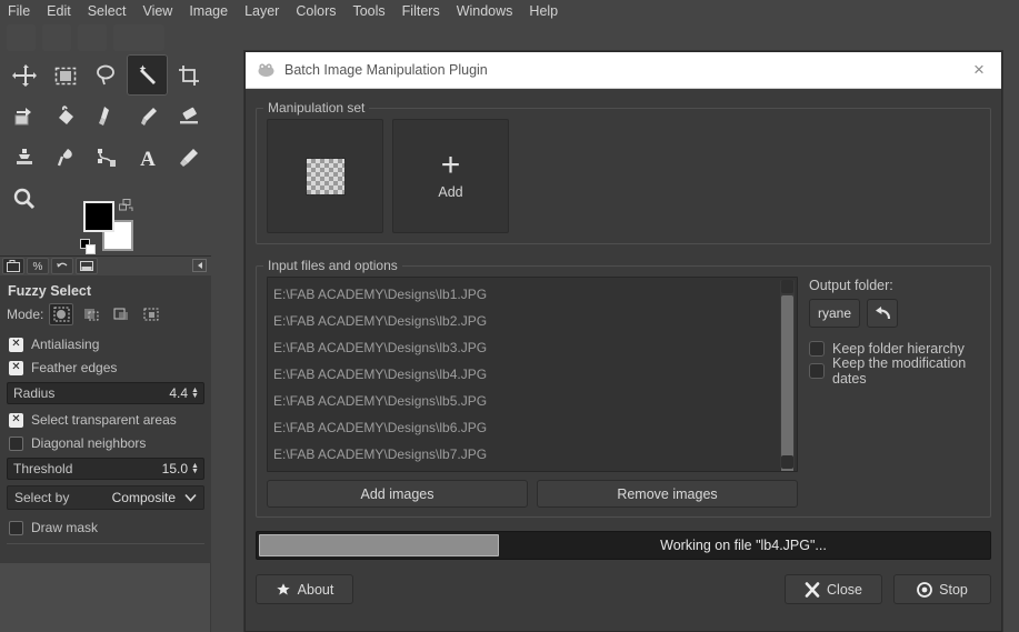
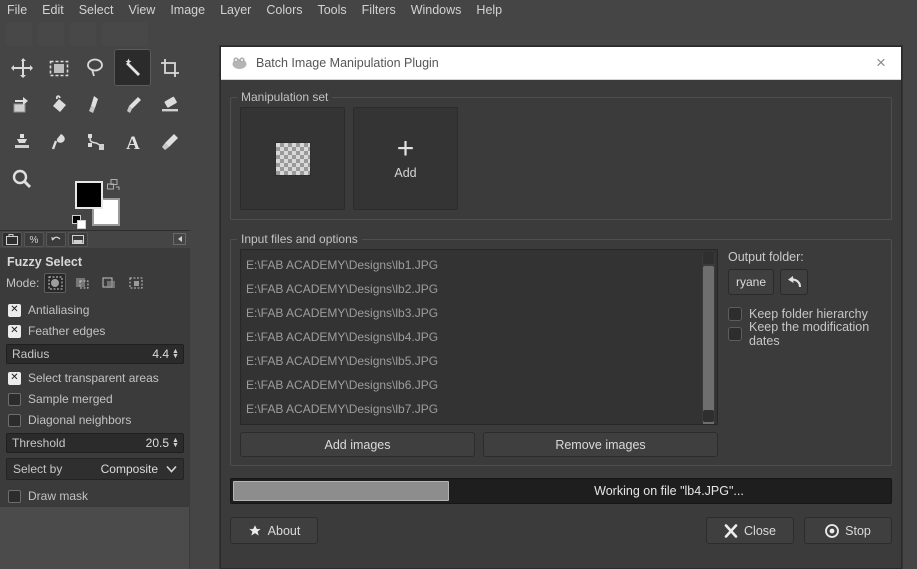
  File
  Edit
  Select
  View
  Image
  Layer
  Colors
  Tools
  Filters
  Windows
  Help
  A
  %
  Fuzzy Select
  Mode:
  ✕
  Antialiasing
  ✕
  Feather edges
  Radius
  4.4
  ✕
  Select transparent areas
+ Sample merged
  Diagonal neighbors
  Threshold
- 15.0
+ 20.5
  Select by
  Composite
  Draw mask
  Batch Image Manipulation Plugin
  ×
  Manipulation set
  +
  Add
  Input files and options
  E:\FAB ACADEMY\Designs\lb1.JPG
  E:\FAB ACADEMY\Designs\lb2.JPG
  E:\FAB ACADEMY\Designs\lb3.JPG
  E:\FAB ACADEMY\Designs\lb4.JPG
  E:\FAB ACADEMY\Designs\lb5.JPG
  E:\FAB ACADEMY\Designs\lb6.JPG
  E:\FAB ACADEMY\Designs\lb7.JPG
  Add images
  Remove images
  Output folder:
  ryane
  Keep folder hierarchy
  Keep the modification dates
  Working on file "lb4.JPG"...
  About
  Close
  Stop
